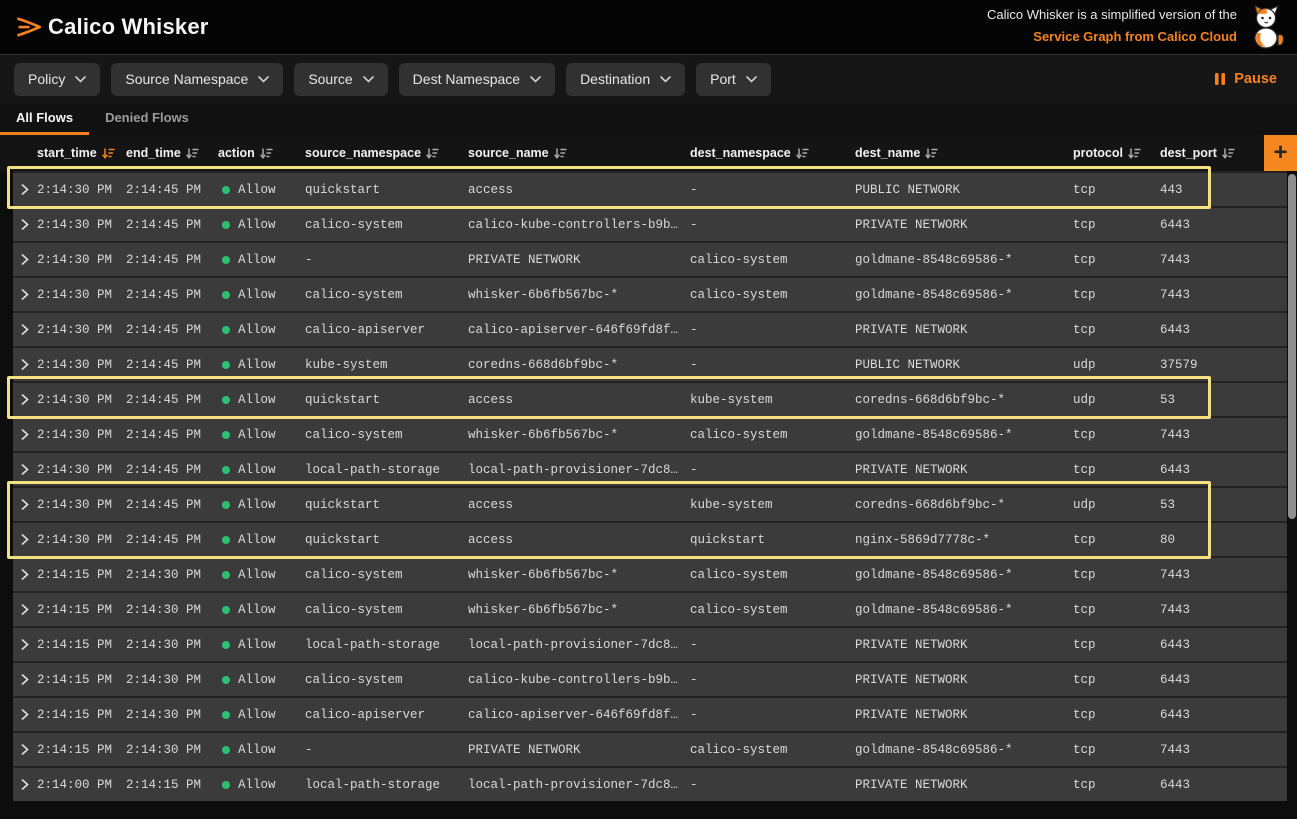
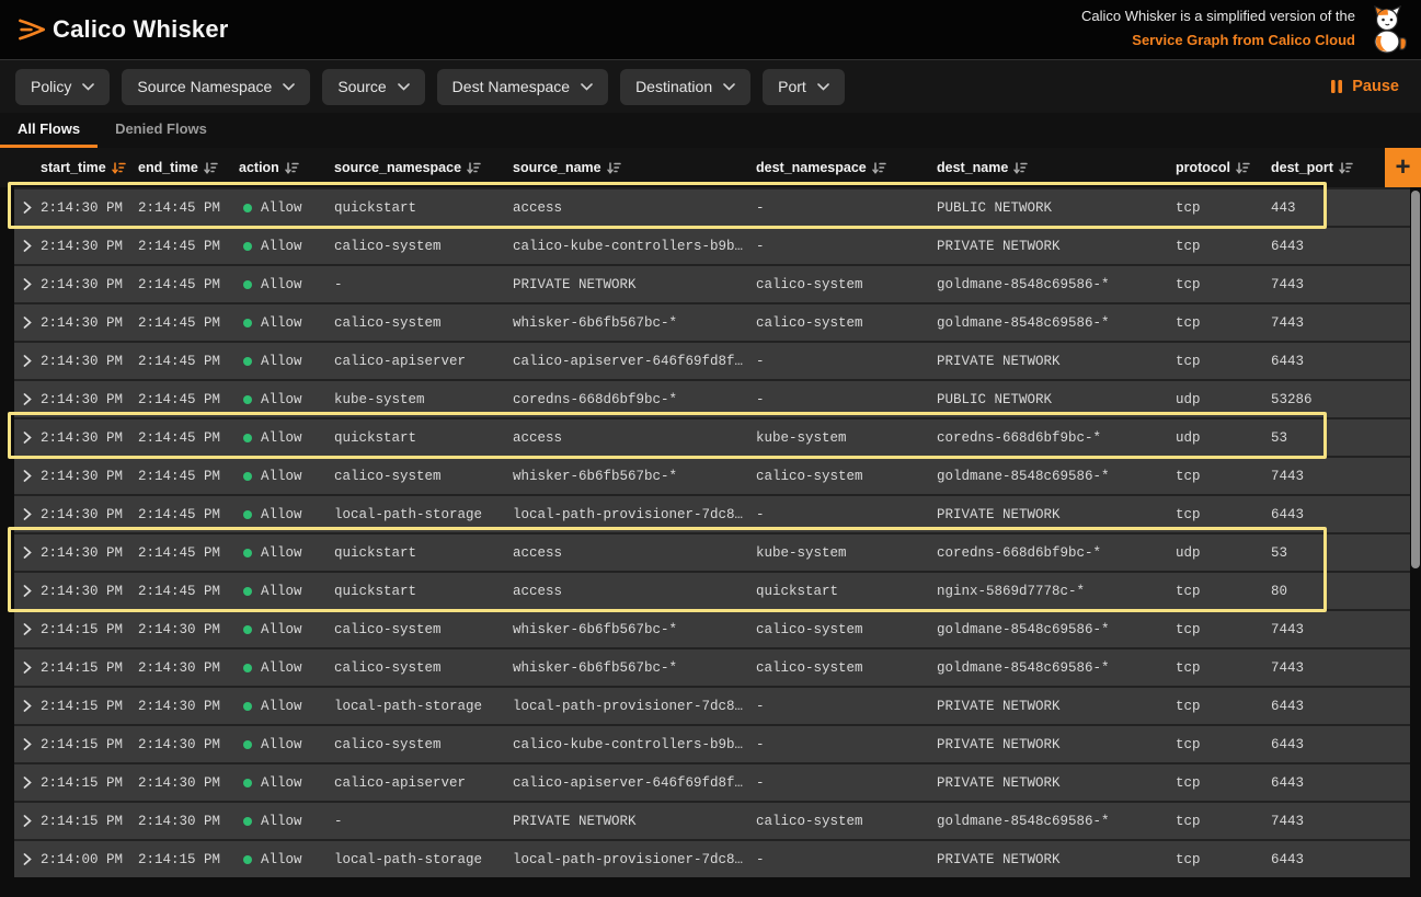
  Calico Whisker
  Calico Whisker is a simplified version of the
  Service Graph from Calico Cloud
  Policy
  Source Namespace
  Source
  Dest Namespace
  Destination
  Port
  Pause
  All Flows
  Denied Flows
  start_time
  end_time
  action
  source_namespace
  source_name
  dest_namespace
  dest_name
  protocol
  dest_port
  +
  2:14:30 PM
  2:14:45 PM
  Allow
  quickstart
  access
  -
  PUBLIC NETWORK
  tcp
  443
  2:14:30 PM
  2:14:45 PM
  Allow
  calico-system
  calico-kube-controllers-b9b…
  -
  PRIVATE NETWORK
  tcp
  6443
  2:14:30 PM
  2:14:45 PM
  Allow
  -
  PRIVATE NETWORK
  calico-system
  goldmane-8548c69586-*
  tcp
  7443
  2:14:30 PM
  2:14:45 PM
  Allow
  calico-system
  whisker-6b6fb567bc-*
  calico-system
  goldmane-8548c69586-*
  tcp
  7443
  2:14:30 PM
  2:14:45 PM
  Allow
  calico-apiserver
  calico-apiserver-646f69fd8f…
  -
  PRIVATE NETWORK
  tcp
  6443
  2:14:30 PM
  2:14:45 PM
  Allow
  kube-system
  coredns-668d6bf9bc-*
  -
  PUBLIC NETWORK
  udp
- 37579
+ 53286
  2:14:30 PM
  2:14:45 PM
  Allow
  quickstart
  access
  kube-system
  coredns-668d6bf9bc-*
  udp
  53
  2:14:30 PM
  2:14:45 PM
  Allow
  calico-system
  whisker-6b6fb567bc-*
  calico-system
  goldmane-8548c69586-*
  tcp
  7443
  2:14:30 PM
  2:14:45 PM
  Allow
  local-path-storage
  local-path-provisioner-7dc8…
  -
  PRIVATE NETWORK
  tcp
  6443
  2:14:30 PM
  2:14:45 PM
  Allow
  quickstart
  access
  kube-system
  coredns-668d6bf9bc-*
  udp
  53
  2:14:30 PM
  2:14:45 PM
  Allow
  quickstart
  access
  quickstart
  nginx-5869d7778c-*
  tcp
  80
  2:14:15 PM
  2:14:30 PM
  Allow
  calico-system
  whisker-6b6fb567bc-*
  calico-system
  goldmane-8548c69586-*
  tcp
  7443
  2:14:15 PM
  2:14:30 PM
  Allow
  calico-system
  whisker-6b6fb567bc-*
  calico-system
  goldmane-8548c69586-*
  tcp
  7443
  2:14:15 PM
  2:14:30 PM
  Allow
  local-path-storage
  local-path-provisioner-7dc8…
  -
  PRIVATE NETWORK
  tcp
  6443
  2:14:15 PM
  2:14:30 PM
  Allow
  calico-system
  calico-kube-controllers-b9b…
  -
  PRIVATE NETWORK
  tcp
  6443
  2:14:15 PM
  2:14:30 PM
  Allow
  calico-apiserver
  calico-apiserver-646f69fd8f…
  -
  PRIVATE NETWORK
  tcp
  6443
  2:14:15 PM
  2:14:30 PM
  Allow
  -
  PRIVATE NETWORK
  calico-system
  goldmane-8548c69586-*
  tcp
  7443
  2:14:00 PM
  2:14:15 PM
  Allow
  local-path-storage
  local-path-provisioner-7dc8…
  -
  PRIVATE NETWORK
  tcp
  6443
